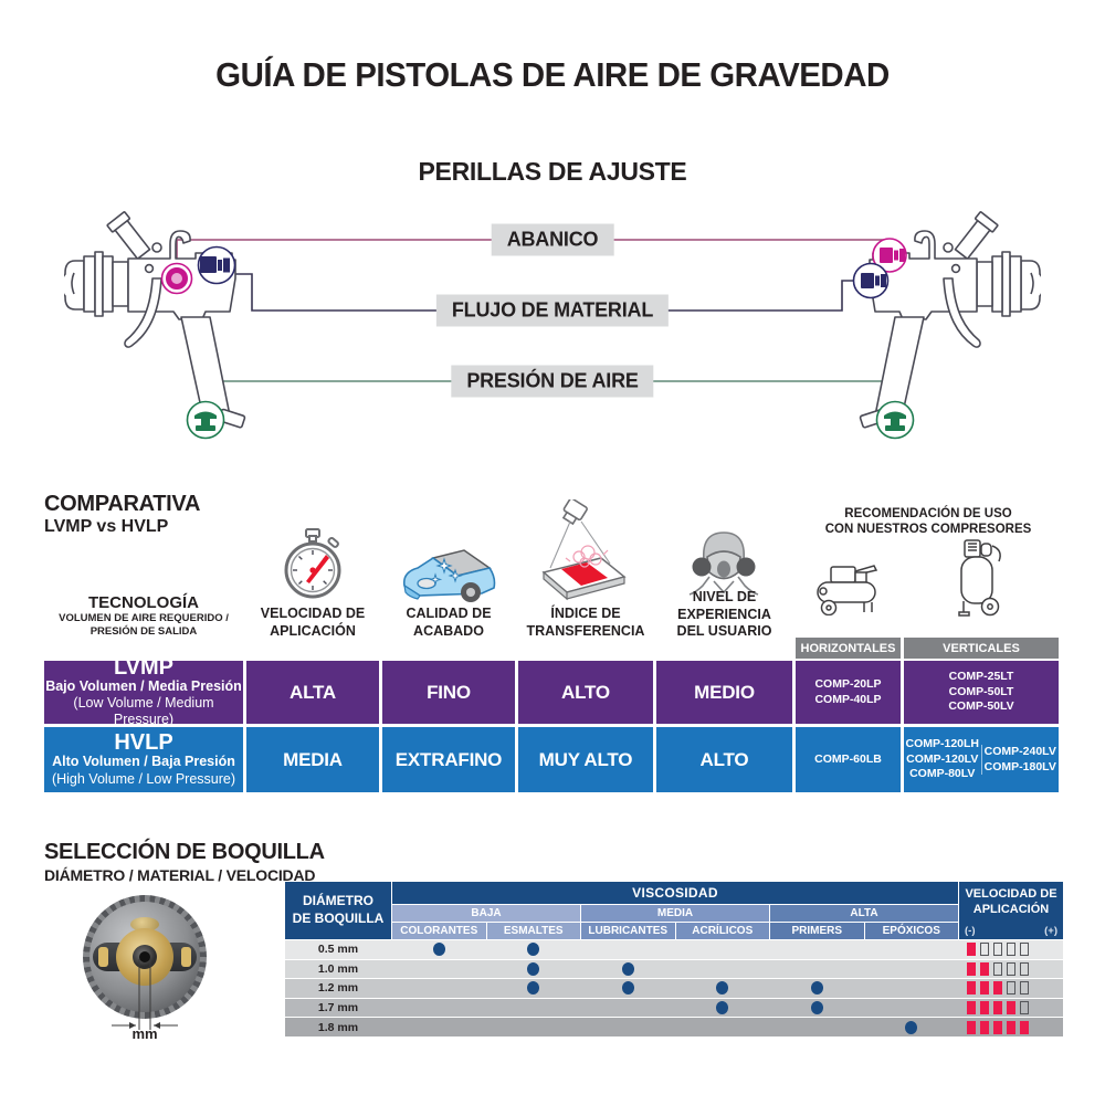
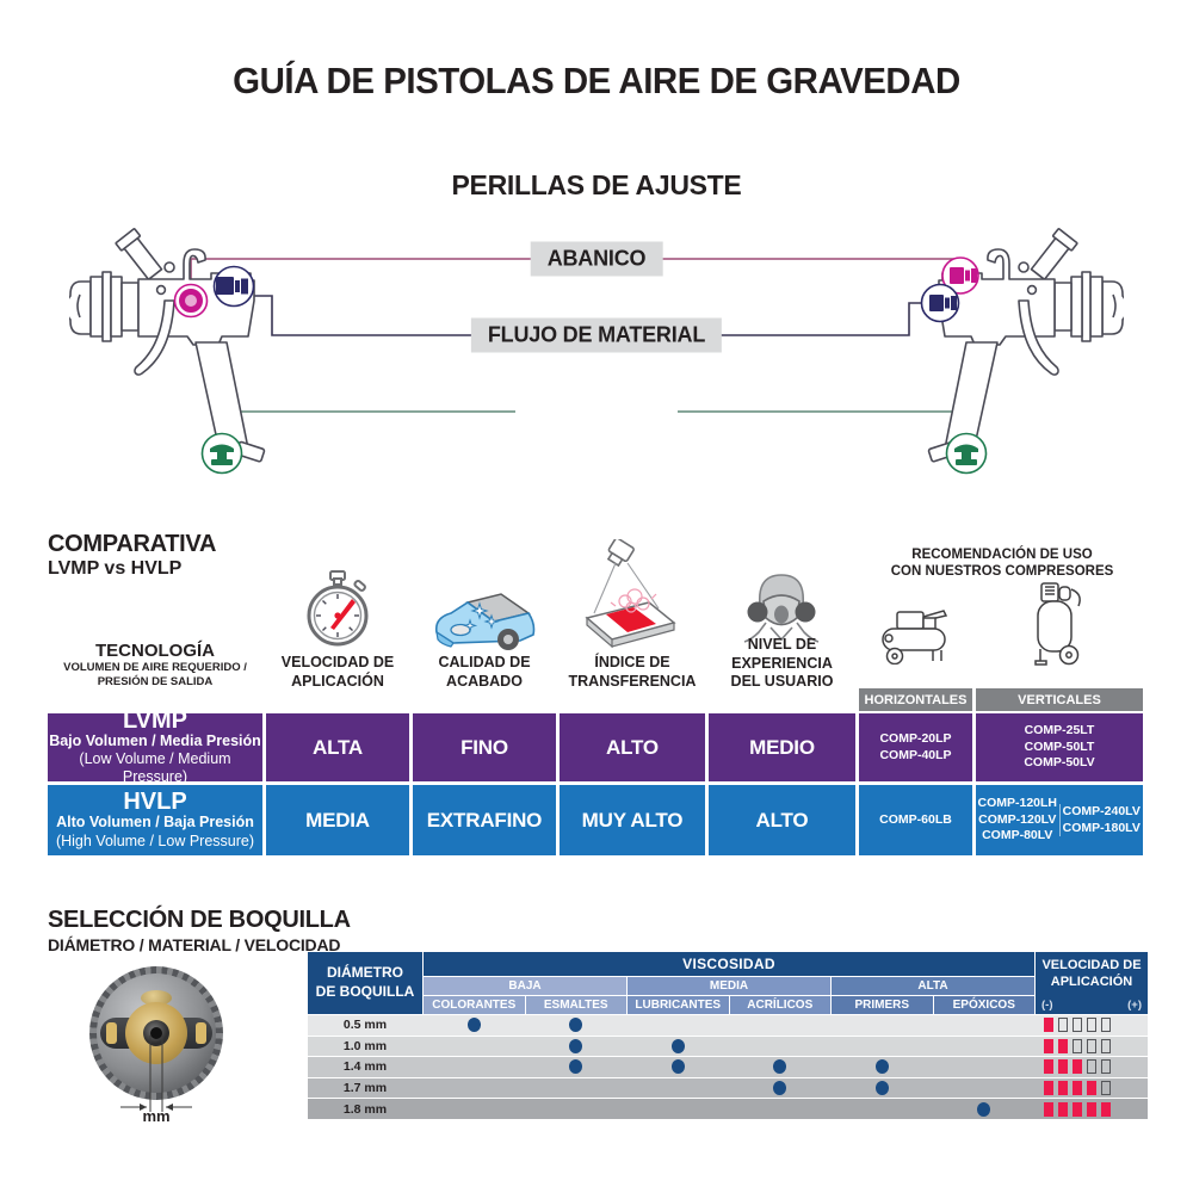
  GUÍA DE PISTOLAS DE AIRE DE GRAVEDAD
  PERILLAS DE AJUSTE
  ABANICO
  FLUJO DE MATERIAL
- PRESIÓN DE AIRE
  COMPARATIVA
  LVMP vs HVLP
  RECOMENDACIÓN DE USO
  CON NUESTROS COMPRESORES
  TECNOLOGÍA
  VOLUMEN DE AIRE REQUERIDO /
  PRESIÓN DE SALIDA
  VELOCIDAD DE
  APLICACIÓN
  CALIDAD DE
  ACABADO
  ÍNDICE DE
  TRANSFERENCIA
  NIVEL DE
  EXPERIENCIA
  DEL USUARIO
  HORIZONTALES
  VERTICALES
  LVMP
  Bajo Volumen / Media Presión
  (Low Volume / Medium Pressure)
  ALTA
  FINO
  ALTO
  MEDIO
  COMP-20LP
  COMP-40LP
  COMP-25LT
  COMP-50LT
  COMP-50LV
  HVLP
  Alto Volumen / Baja Presión
  (High Volume / Low Pressure)
  MEDIA
  EXTRAFINO
  MUY ALTO
  ALTO
  COMP-60LB
  COMP-120LH
  COMP-120LV
  COMP-80LV
  COMP-240LV
  COMP-180LV
  SELECCIÓN DE BOQUILLA
  DIÁMETRO / MATERIAL / VELOCIDAD
  mm
  DIÁMETRO
  DE BOQUILLA
  VISCOSIDAD
  BAJA
  MEDIA
  ALTA
  COLORANTES
  ESMALTES
  LUBRICANTES
  ACRÍLICOS
  PRIMERS
  EPÓXICOS
  VELOCIDAD DE
  APLICACIÓN
  (-)
  (+)
  0.5 mm
  1.0 mm
- 1.2 mm
+ 1.4 mm
  1.7 mm
  1.8 mm
